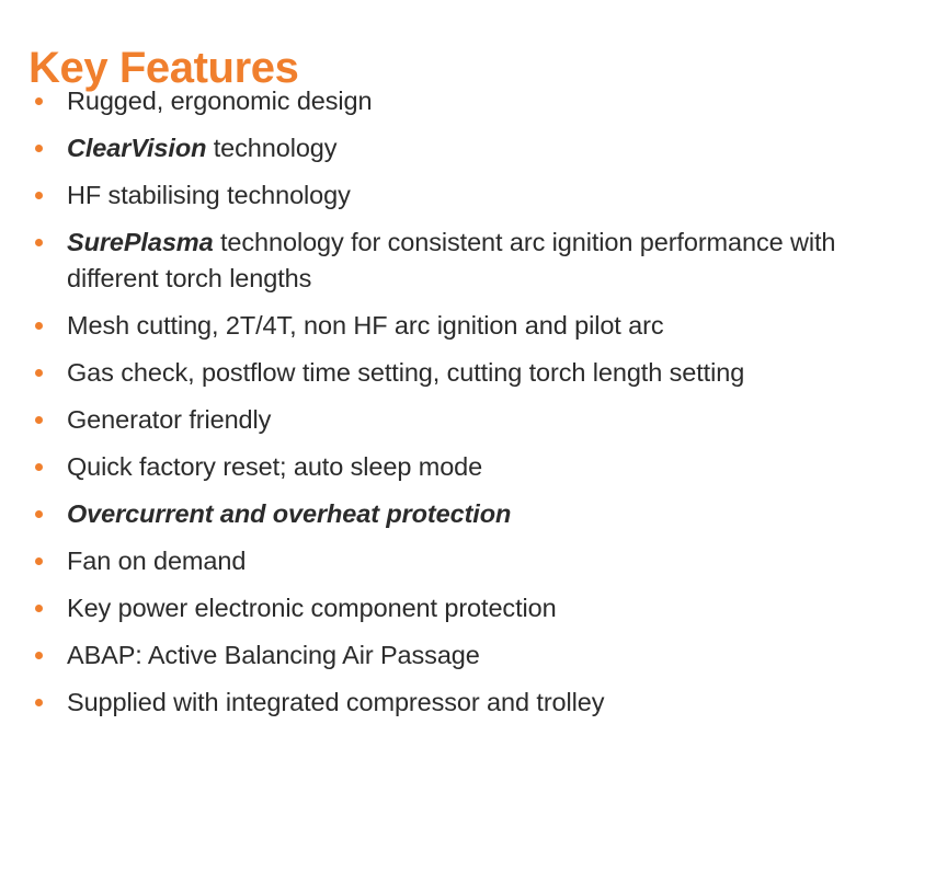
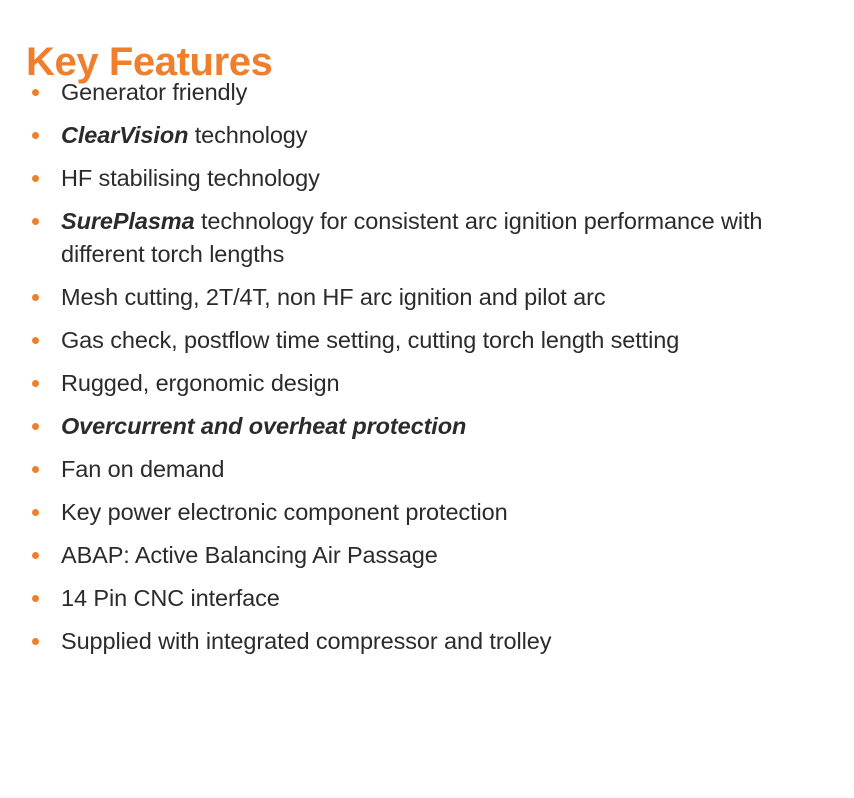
  Key Features
- Rugged, ergonomic design
+ Generator friendly
  ClearVision technology
  HF stabilising technology
  SurePlasma technology for consistent arc ignition performance with different torch lengths
  Mesh cutting, 2T/4T, non HF arc ignition and pilot arc
  Gas check, postflow time setting, cutting torch length setting
- Generator friendly
+ Rugged, ergonomic design
- Quick factory reset; auto sleep mode
  Overcurrent and overheat protection
  Fan on demand
  Key power electronic component protection
  ABAP: Active Balancing Air Passage
+ 14 Pin CNC interface
  Supplied with integrated compressor and trolley
